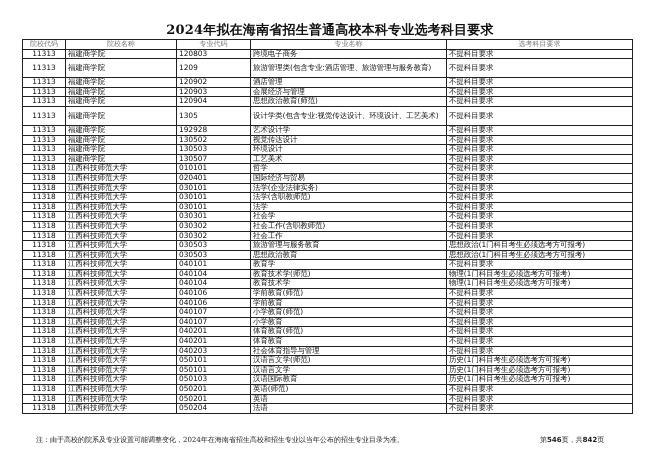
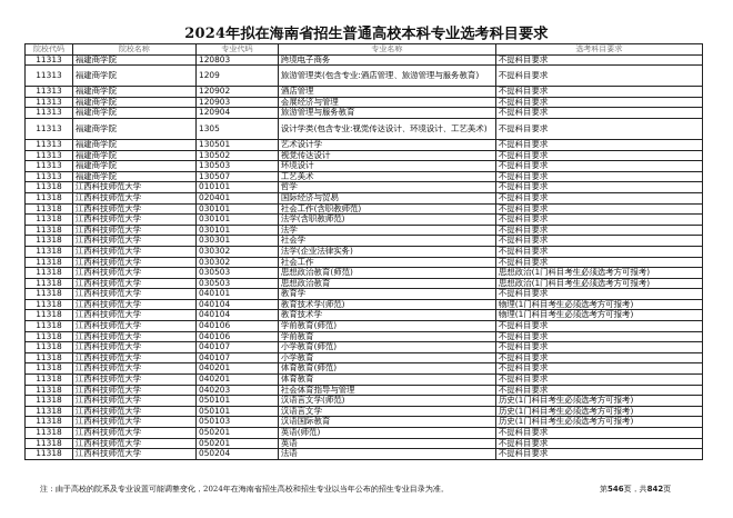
  2024年拟在海南省招生普通高校本科专业选考科目要求
  院校代码	院校名称	专业代码	专业名称	选考科目要求
  11313	福建商学院	120803	跨境电子商务	不提科目要求
  11313	福建商学院	1209	旅游管理类(包含专业:酒店管理、旅游管理与服务教育)	不提科目要求
  11313	福建商学院	120902	酒店管理	不提科目要求
  11313	福建商学院	120903	会展经济与管理	不提科目要求
- 11313	福建商学院	120904	思想政治教育(师范)	不提科目要求
+ 11313	福建商学院	120904	旅游管理与服务教育	不提科目要求
  11313	福建商学院	1305	设计学类(包含专业:视觉传达设计、环境设计、工艺美术)	不提科目要求
- 11313	福建商学院	192928	艺术设计学	不提科目要求
+ 11313	福建商学院	130501	艺术设计学	不提科目要求
  11313	福建商学院	130502	视觉传达设计	不提科目要求
  11313	福建商学院	130503	环境设计	不提科目要求
  11313	福建商学院	130507	工艺美术	不提科目要求
  11318	江西科技师范大学	010101	哲学	不提科目要求
  11318	江西科技师范大学	020401	国际经济与贸易	不提科目要求
- 11318	江西科技师范大学	030101	法学(企业法律实务)	不提科目要求
+ 11318	江西科技师范大学	030101	社会工作(含职教师范)	不提科目要求
  11318	江西科技师范大学	030101	法学(含职教师范)	不提科目要求
  11318	江西科技师范大学	030101	法学	不提科目要求
  11318	江西科技师范大学	030301	社会学	不提科目要求
- 11318	江西科技师范大学	030302	社会工作(含职教师范)	不提科目要求
+ 11318	江西科技师范大学	030302	法学(企业法律实务)	不提科目要求
  11318	江西科技师范大学	030302	社会工作	不提科目要求
- 11318	江西科技师范大学	030503	旅游管理与服务教育	思想政治(1门科目考生必须选考方可报考)
+ 11318	江西科技师范大学	030503	思想政治教育(师范)	思想政治(1门科目考生必须选考方可报考)
  11318	江西科技师范大学	030503	思想政治教育	思想政治(1门科目考生必须选考方可报考)
  11318	江西科技师范大学	040101	教育学	不提科目要求
  11318	江西科技师范大学	040104	教育技术学(师范)	物理(1门科目考生必须选考方可报考)
  11318	江西科技师范大学	040104	教育技术学	物理(1门科目考生必须选考方可报考)
  11318	江西科技师范大学	040106	学前教育(师范)	不提科目要求
  11318	江西科技师范大学	040106	学前教育	不提科目要求
  11318	江西科技师范大学	040107	小学教育(师范)	不提科目要求
  11318	江西科技师范大学	040107	小学教育	不提科目要求
  11318	江西科技师范大学	040201	体育教育(师范)	不提科目要求
  11318	江西科技师范大学	040201	体育教育	不提科目要求
  11318	江西科技师范大学	040203	社会体育指导与管理	不提科目要求
  11318	江西科技师范大学	050101	汉语言文学(师范)	历史(1门科目考生必须选考方可报考)
  11318	江西科技师范大学	050101	汉语言文学	历史(1门科目考生必须选考方可报考)
  11318	江西科技师范大学	050103	汉语国际教育	历史(1门科目考生必须选考方可报考)
  11318	江西科技师范大学	050201	英语(师范)	不提科目要求
  11318	江西科技师范大学	050201	英语	不提科目要求
  11318	江西科技师范大学	050204	法语	不提科目要求
  注：由于高校的院系及专业设置可能调整变化，2024年在海南省招生高校和招生专业以当年公布的招生专业目录为准。
  第546页，共842页
